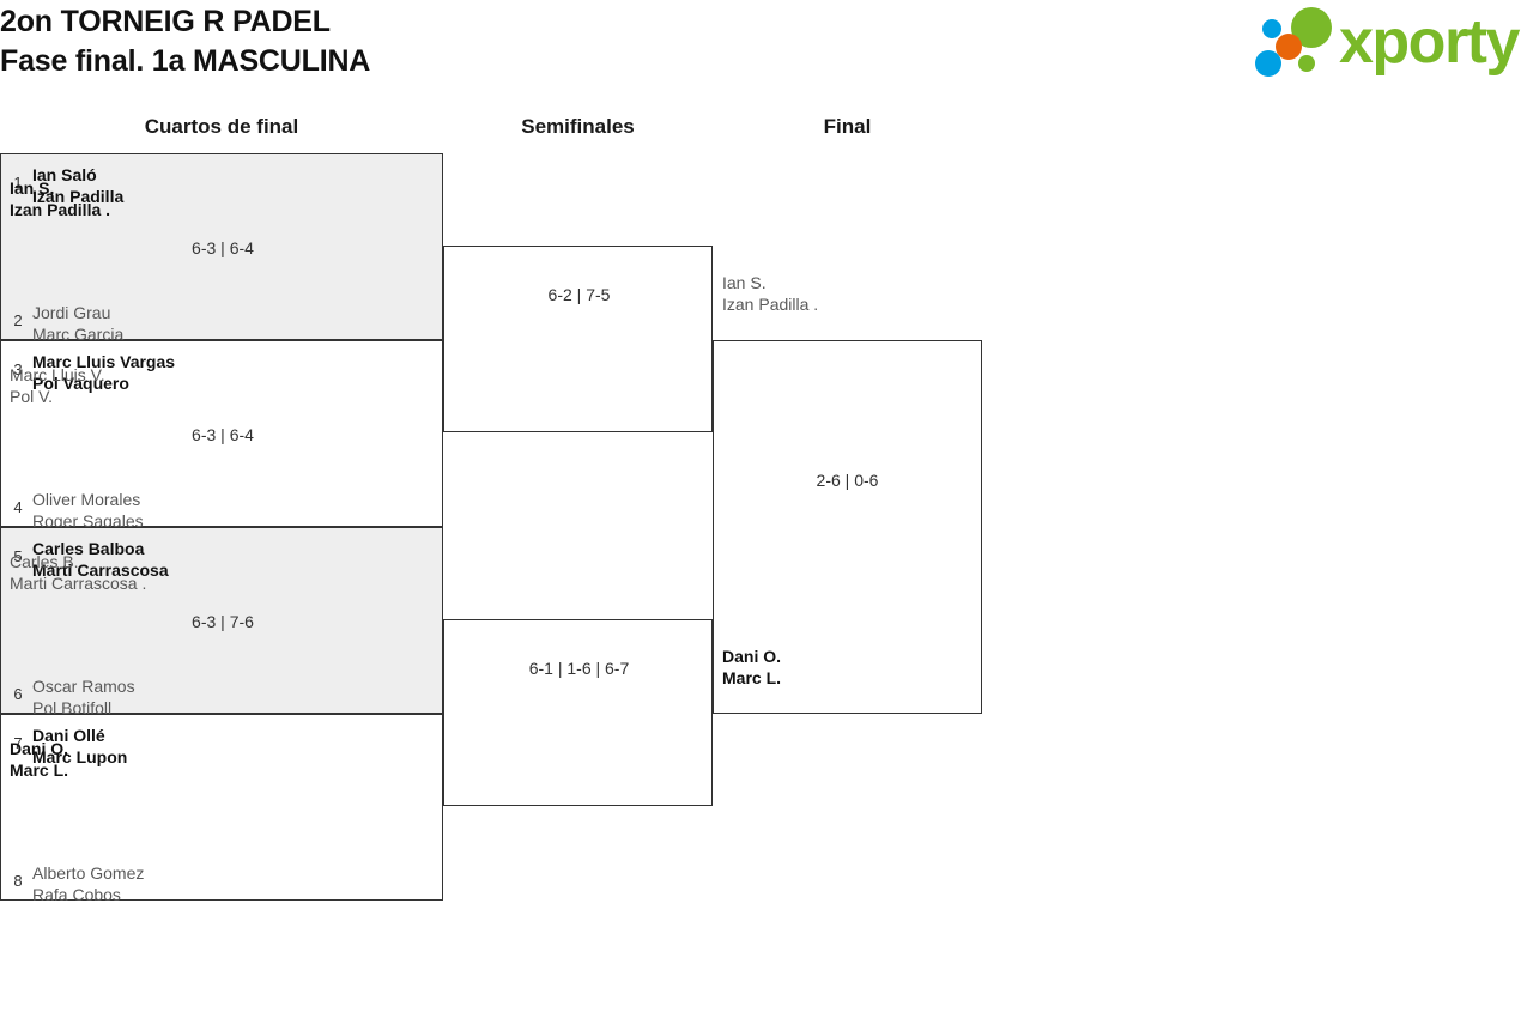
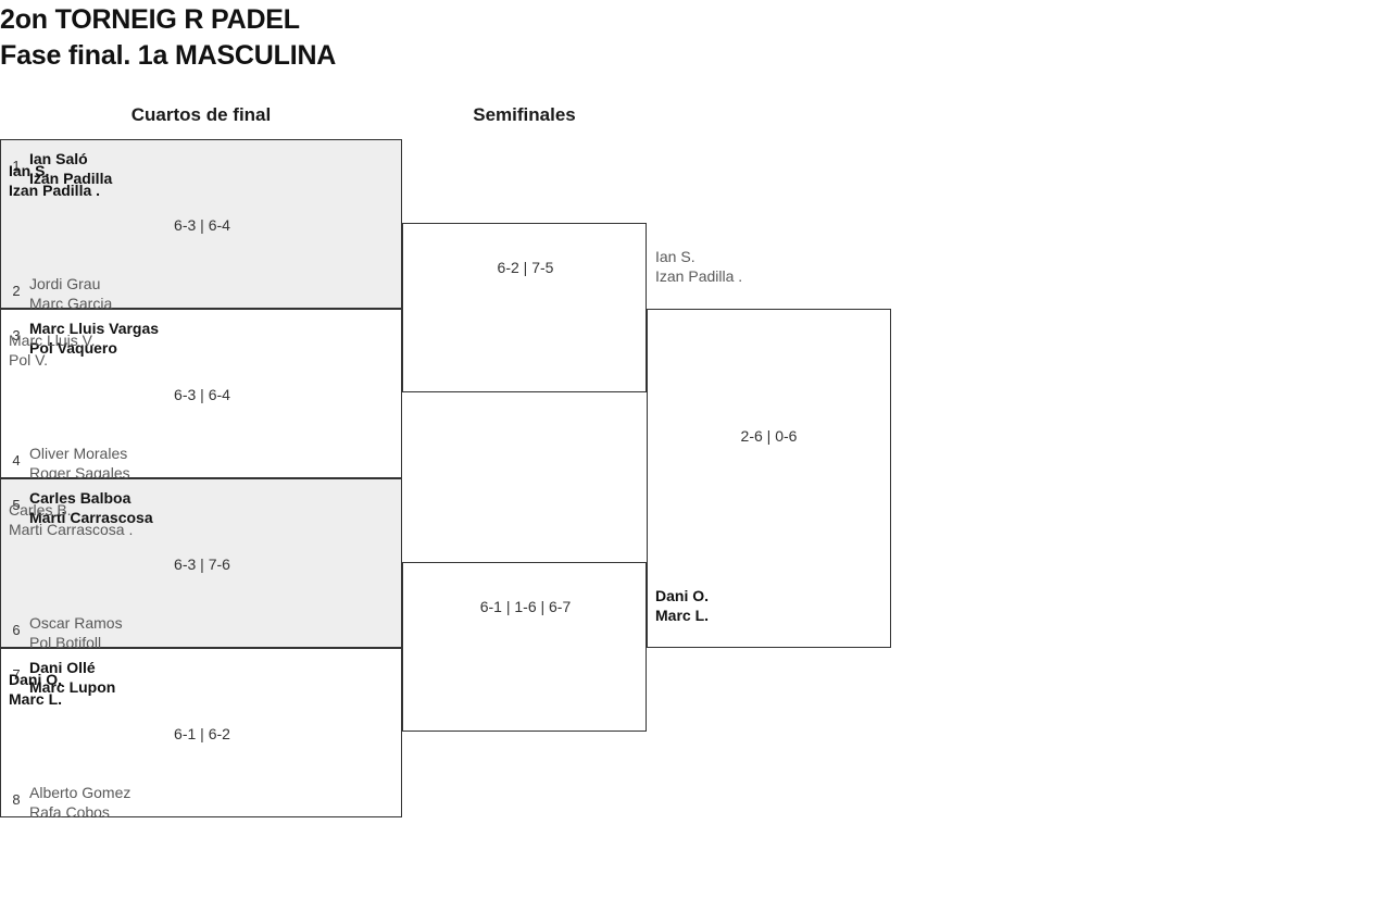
  2on TORNEIG R PADEL
  Fase final. 1a MASCULINA
- xporty
  Cuartos de final
  Semifinales
- Final
  1
  Ian Saló
  Izan Padilla
  6-3 | 6-4
  2
  Jordi Grau
  Marc Garcia
  3
  Marc Lluis Vargas
  Pol Vaquero
  6-3 | 6-4
  4
  Oliver Morales
  Roger Sagales
  5
  Carles Balboa
  Marti Carrascosa
  6-3 | 7-6
  6
  Oscar Ramos
  Pol Botifoll
  7
  Dani Ollé
  Marc Lupon
+ 6-1 | 6-2
  8
  Alberto Gomez
  Rafa Cobos
  Ian S.
  Izan Padilla .
  6-2 | 7-5
  Marc Lluis V.
  Pol V.
  Carles B.
  Marti Carrascosa .
  6-1 | 1-6 | 6-7
  Dani O.
  Marc L.
  Ian S.
  Izan Padilla .
  2-6 | 0-6
  Dani O.
  Marc L.
